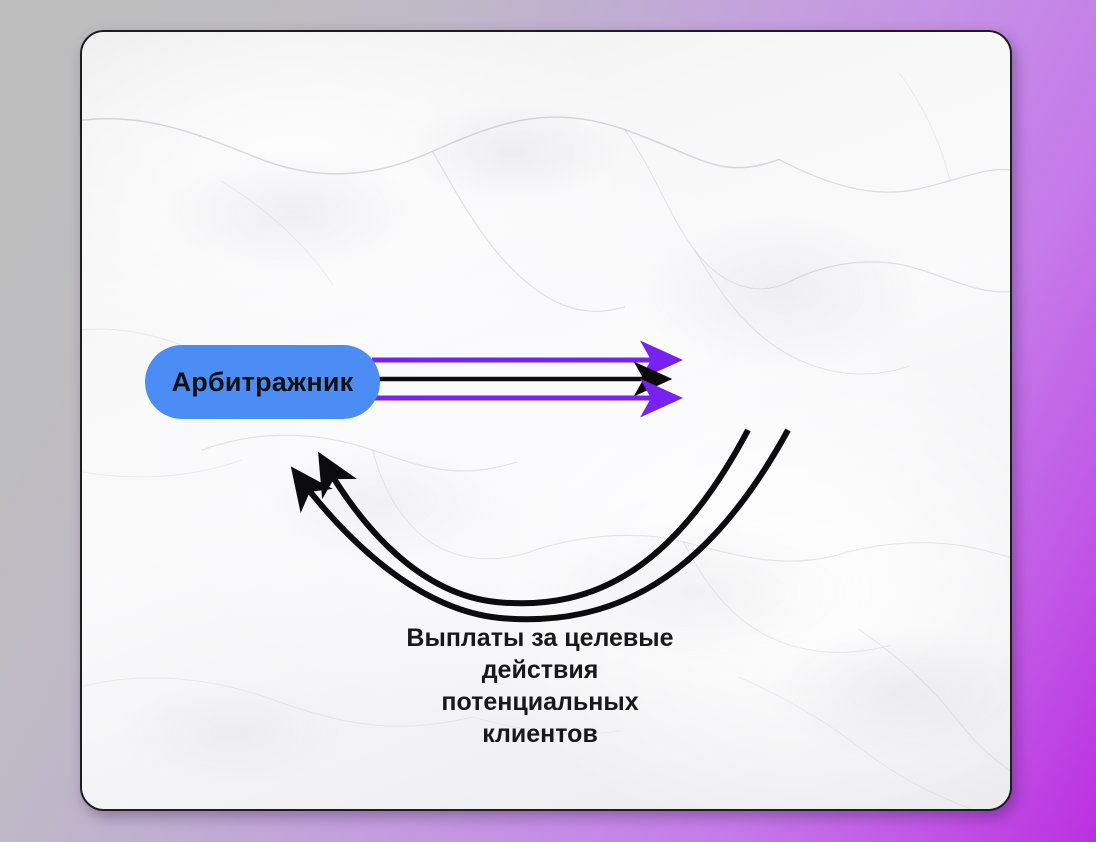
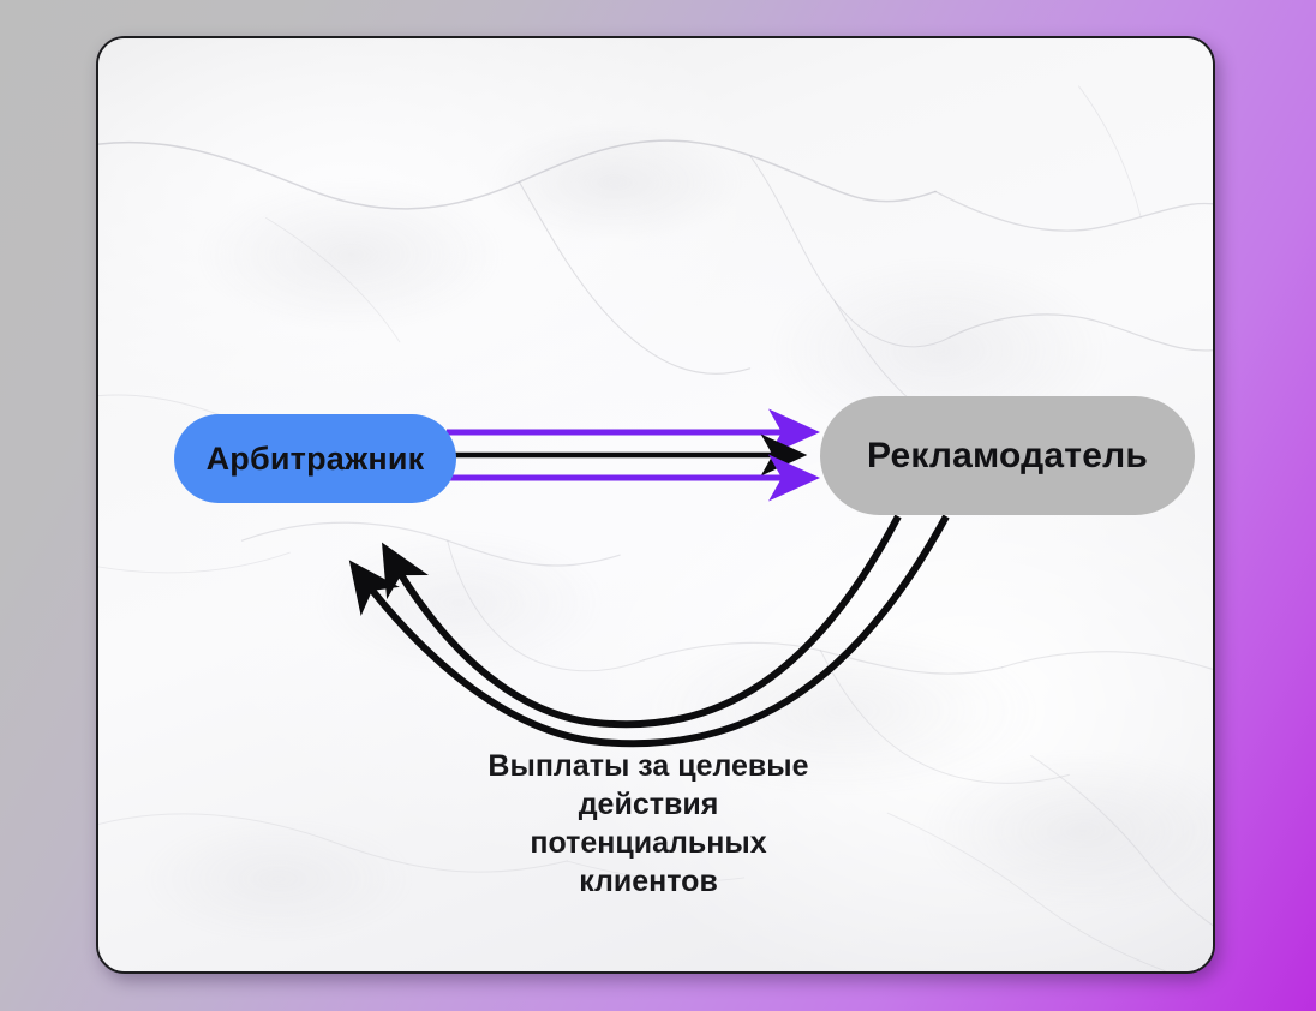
  Арбитражник
+ Рекламодатель
  Выплаты за целевые
  действия
  потенциальных
  клиентов
